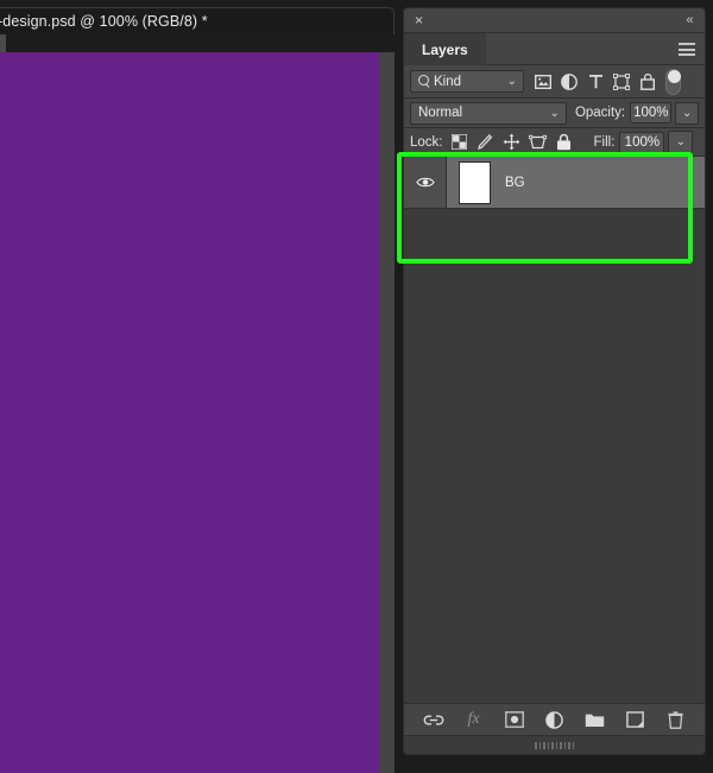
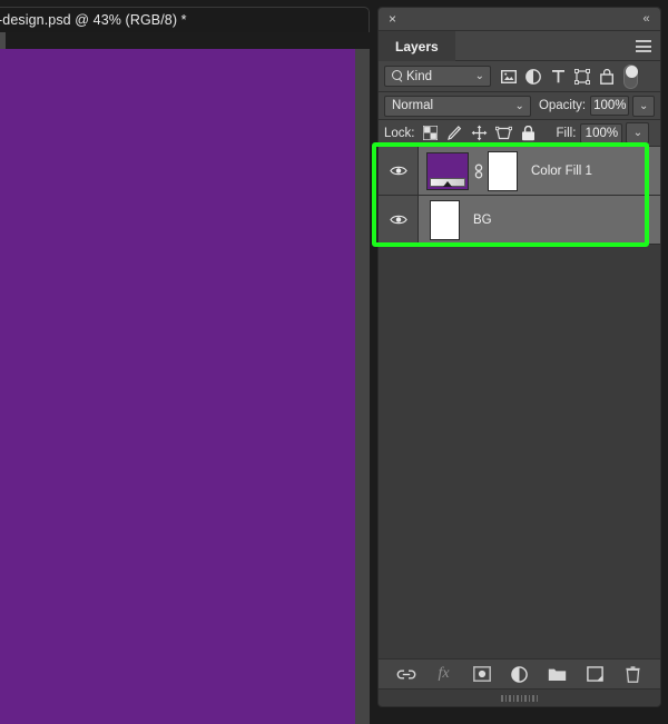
- -design.psd @ 100% (RGB/8) *
+ -design.psd @ 43% (RGB/8) *
  ×
  «
  Layers
  Kind
  ⌄
  Normal
  ⌄
  Opacity:
  100%
  ⌄
  Lock:
  Fill:
  100%
  ⌄
+ Color Fill 1
  BG
  fx
